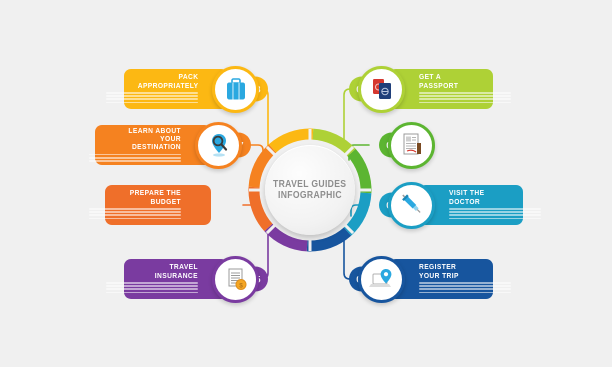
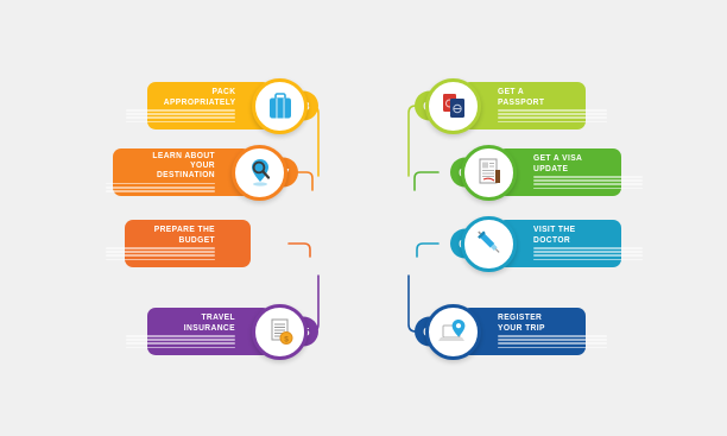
- TRAVEL GUIDES
- INFOGRAPHIC
  PACK APPROPRIATELY
  LEARN ABOUT
  YOUR DESTINATION
  PREPARE THE BUDGET
  TRAVEL INSURANCE
  GET A PASSPORT
+ GET A VISA UPDATE
  VISIT THE DOCTOR
  REGISTER YOUR TRIP
